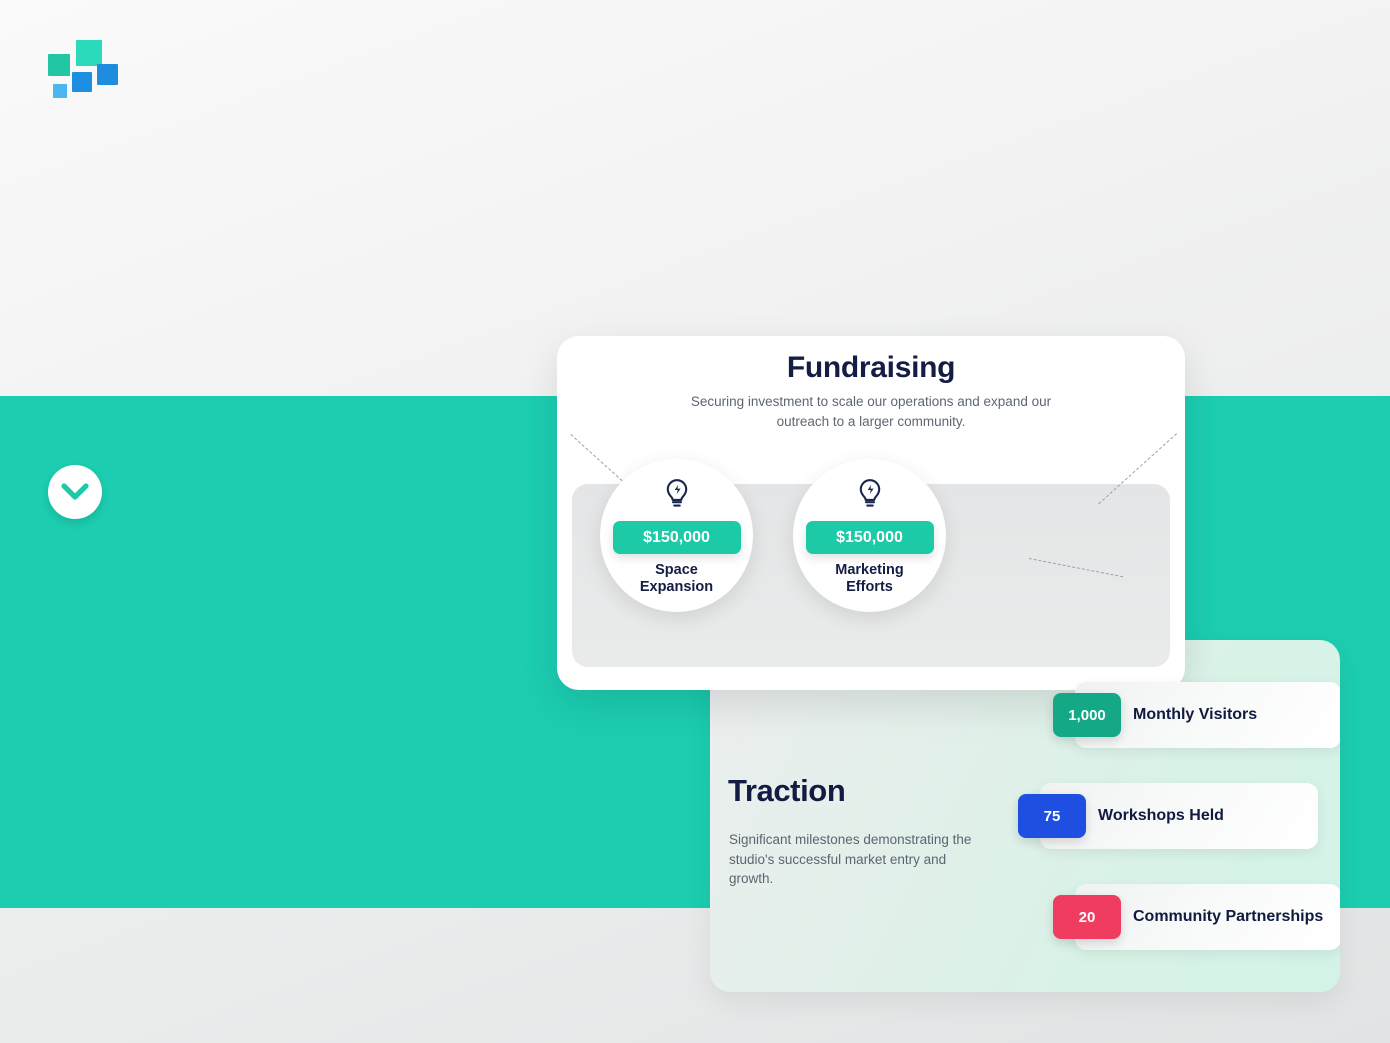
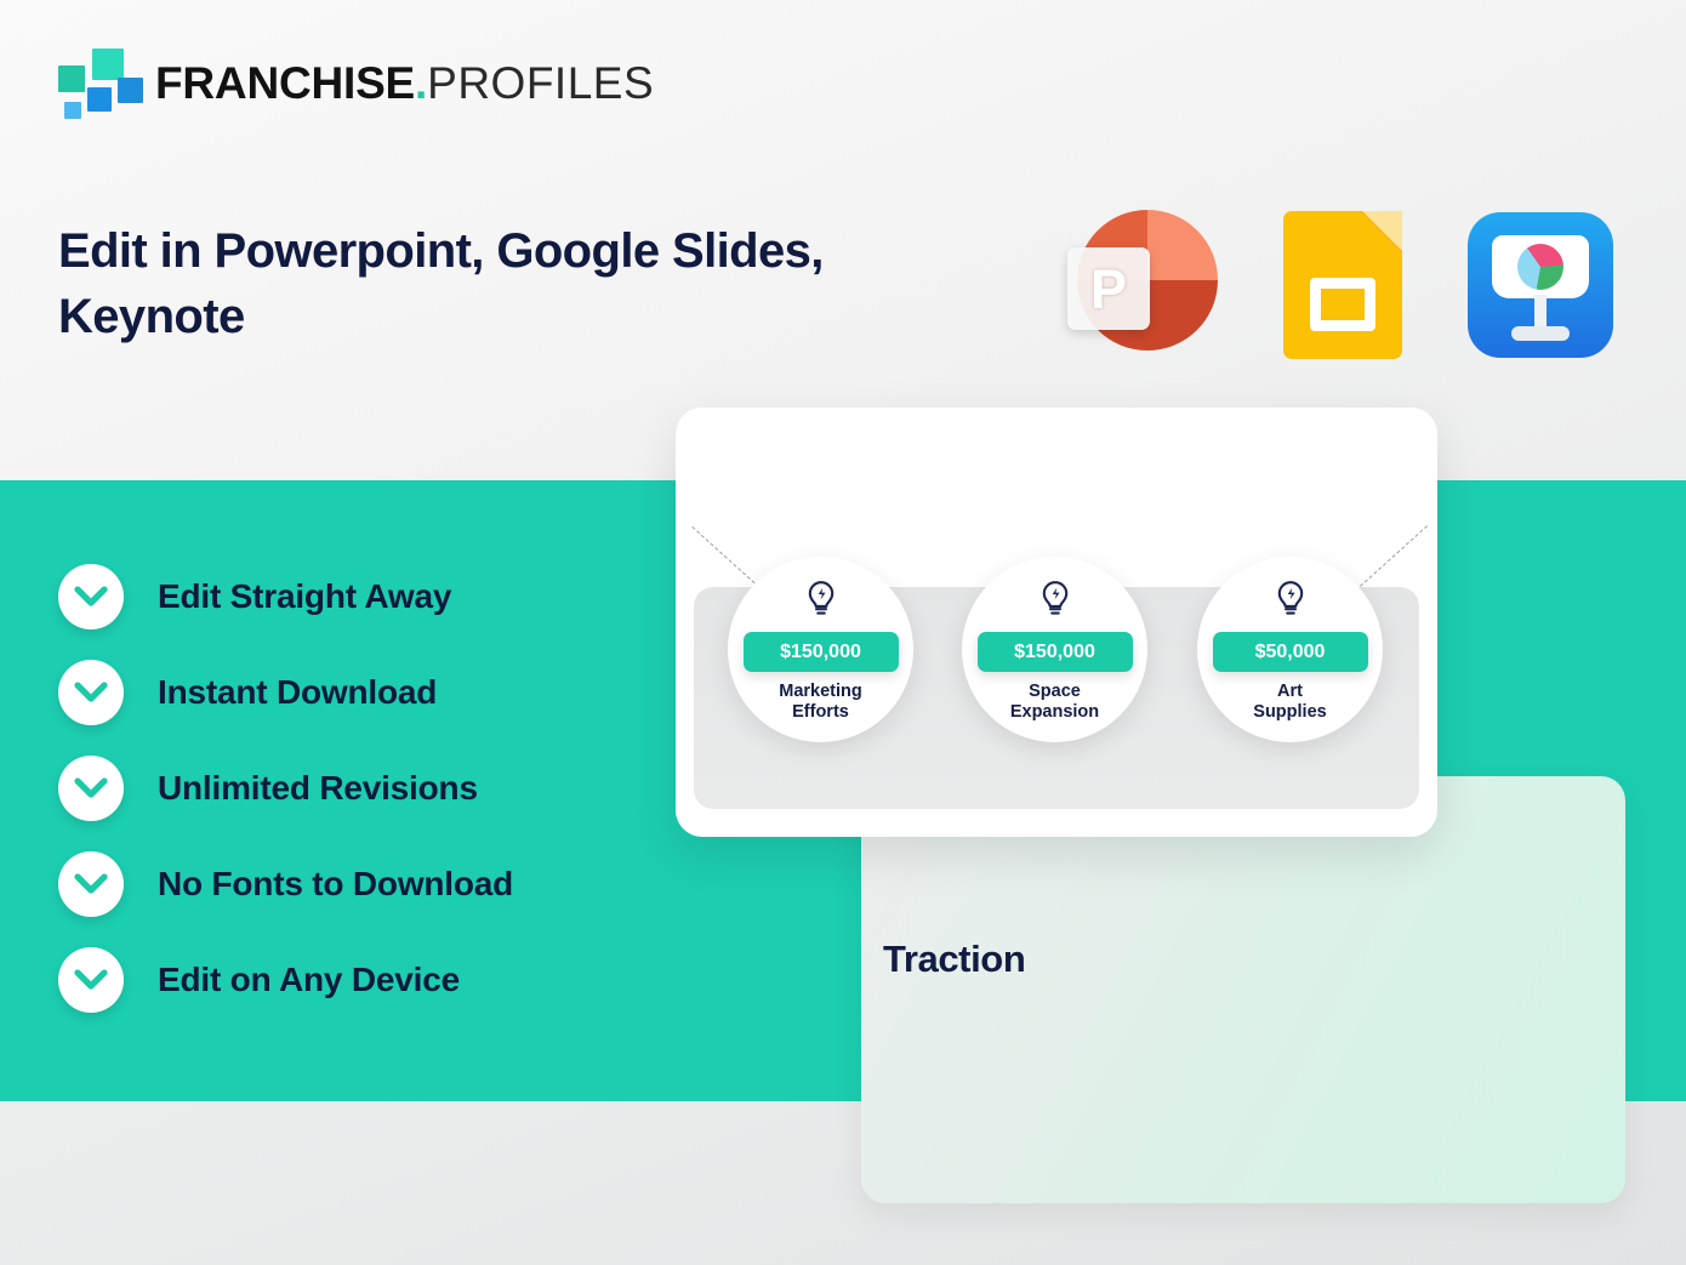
+ FRANCHISE.PROFILES
+ Edit in Powerpoint, Google Slides, Keynote
+ P
+ Edit Straight Away
+ Instant Download
+ Unlimited Revisions
+ No Fonts to Download
+ Edit on Any Device
  Traction
- Significant milestones demonstrating the studio's successful market entry and growth.
- 1,000
- Monthly Visitors
- 75
- Workshops Held
- 20
- Community Partnerships
- Fundraising
- Securing investment to scale our operations and expand our outreach to a larger community.
  $150,000
- Space
+ Marketing
- Expansion
+ Efforts
  $150,000
- Marketing
+ Space
- Efforts
+ Expansion
+ $50,000
+ Art
+ Supplies
